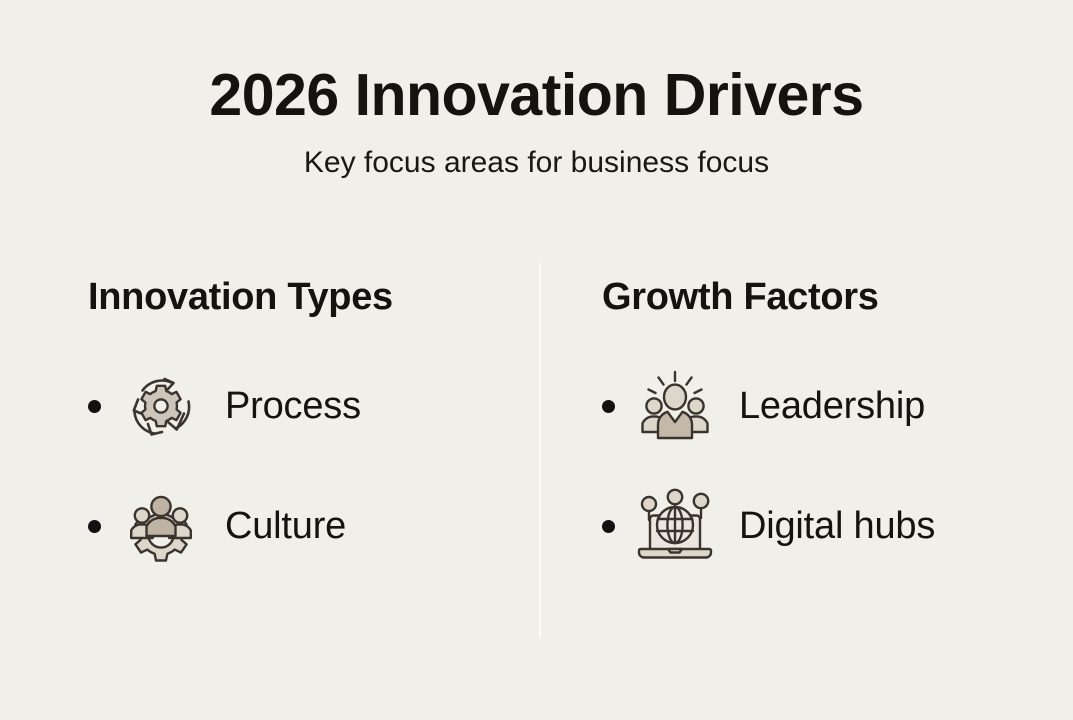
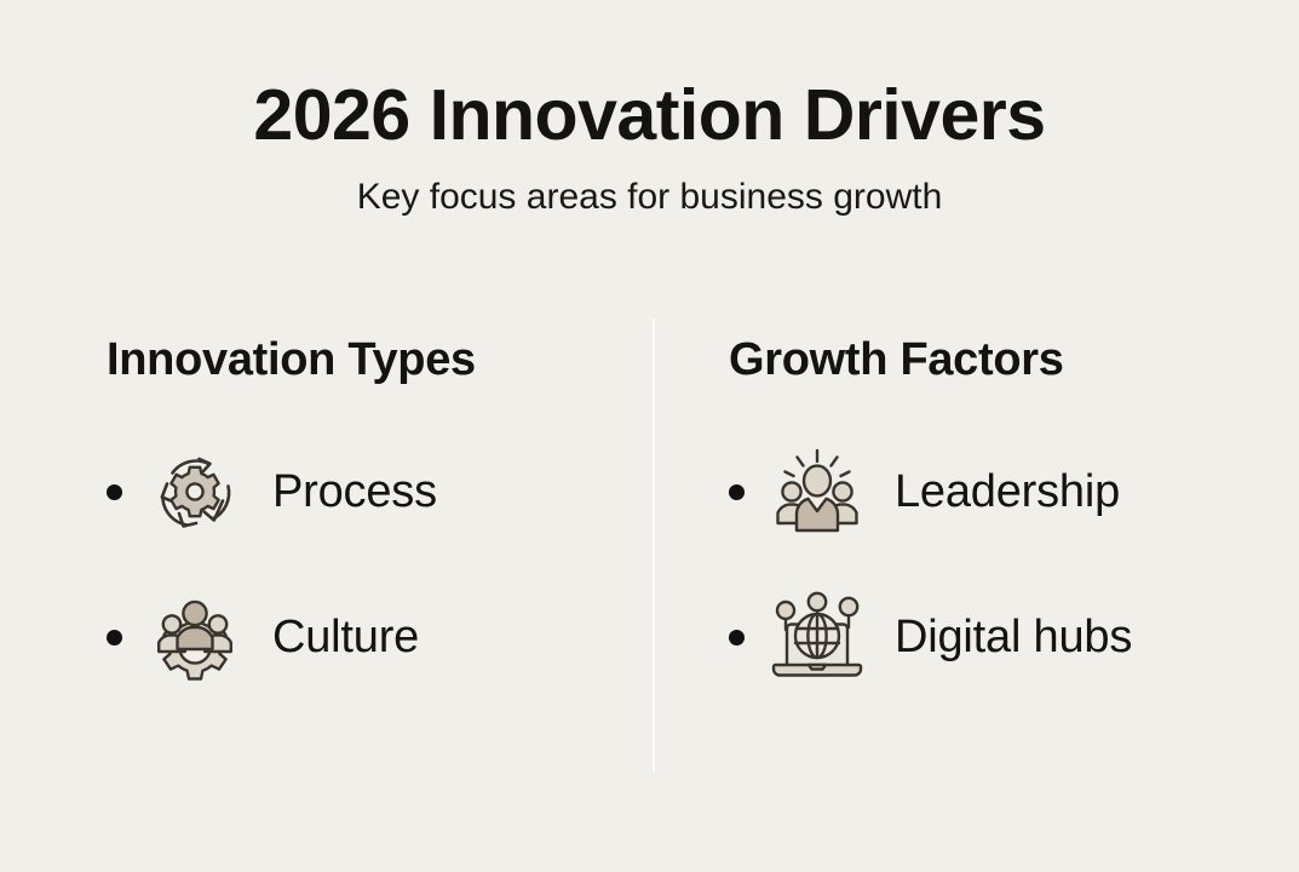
  2026 Innovation Drivers
- Key focus areas for business focus
+ Key focus areas for business growth
  Innovation Types
  Process
  Culture
  Growth Factors
  Leadership
  Digital hubs
